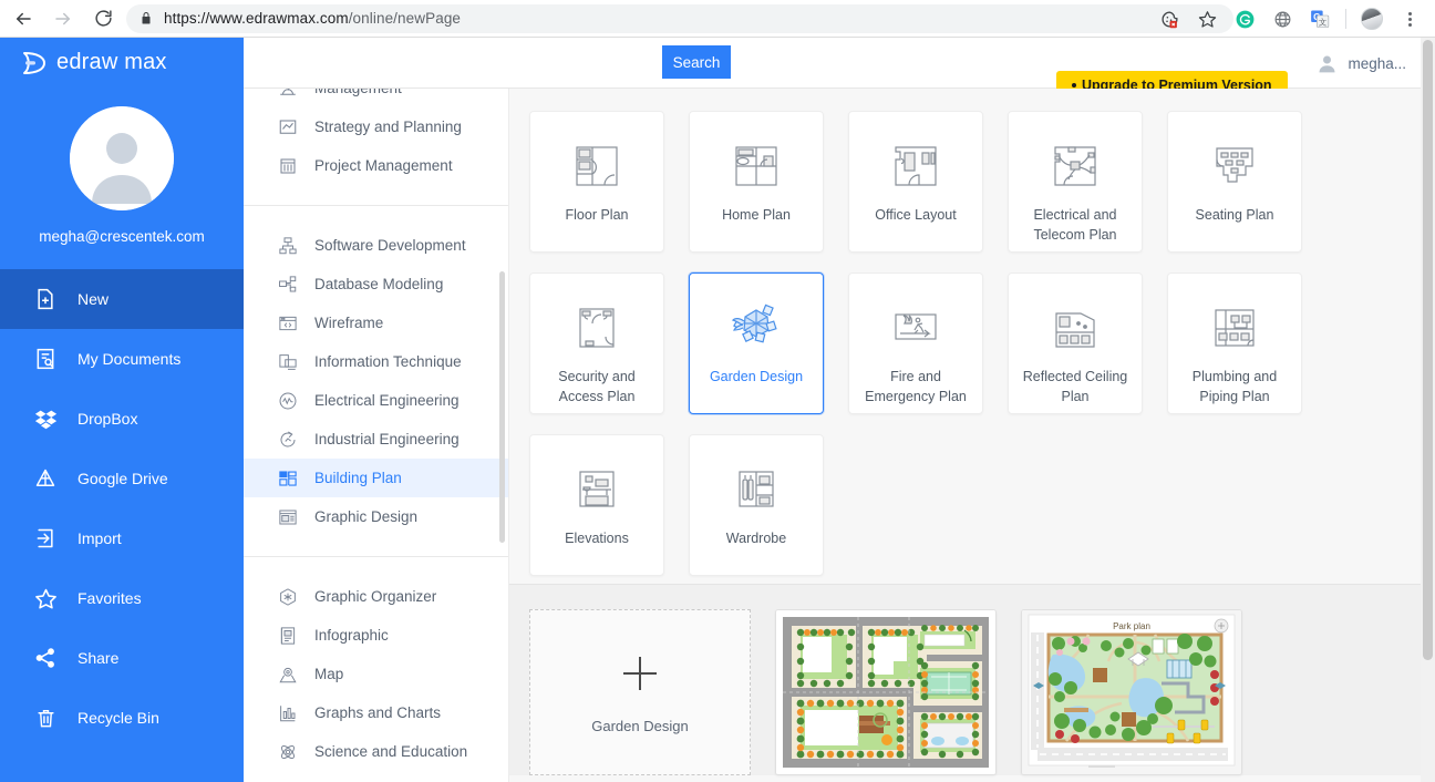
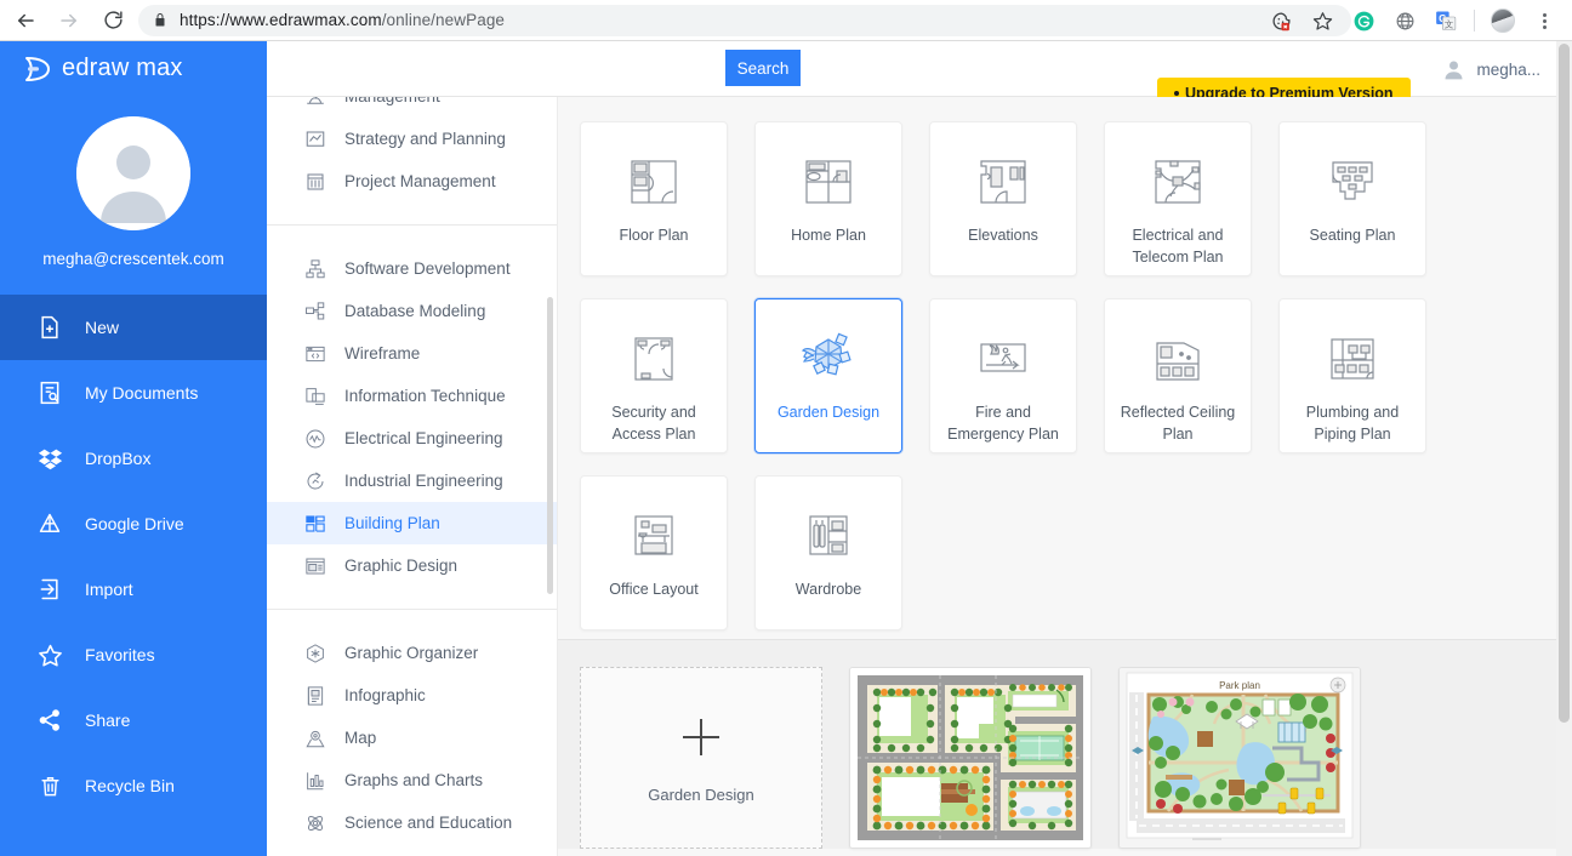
  https://www.edrawmax.com/online/newPage
  文
  edraw max
  Search
  Upgrade to Premium Version
  megha...
  megha@crescentek.com
  New
  My Documents
  DropBox
  Google Drive
  Import
  Favorites
  Share
  Recycle Bin
  Management
  Strategy and Planning
  Project Management
  Software Development
  Database Modeling
  Wireframe
  Information Technique
  Electrical Engineering
  Industrial Engineering
  Building Plan
  Graphic Design
  Graphic Organizer
  Infographic
  Map
  Graphs and Charts
  Science and Education
  Floor Plan
  Home Plan
- Office Layout
+ Elevations
  Electrical and Telecom Plan
  Seating Plan
  Security and Access Plan
  Garden Design
  Fire and Emergency Plan
  Reflected Ceiling Plan
  Plumbing and Piping Plan
- Elevations
+ Office Layout
  Wardrobe
  Garden Design
  Park plan
